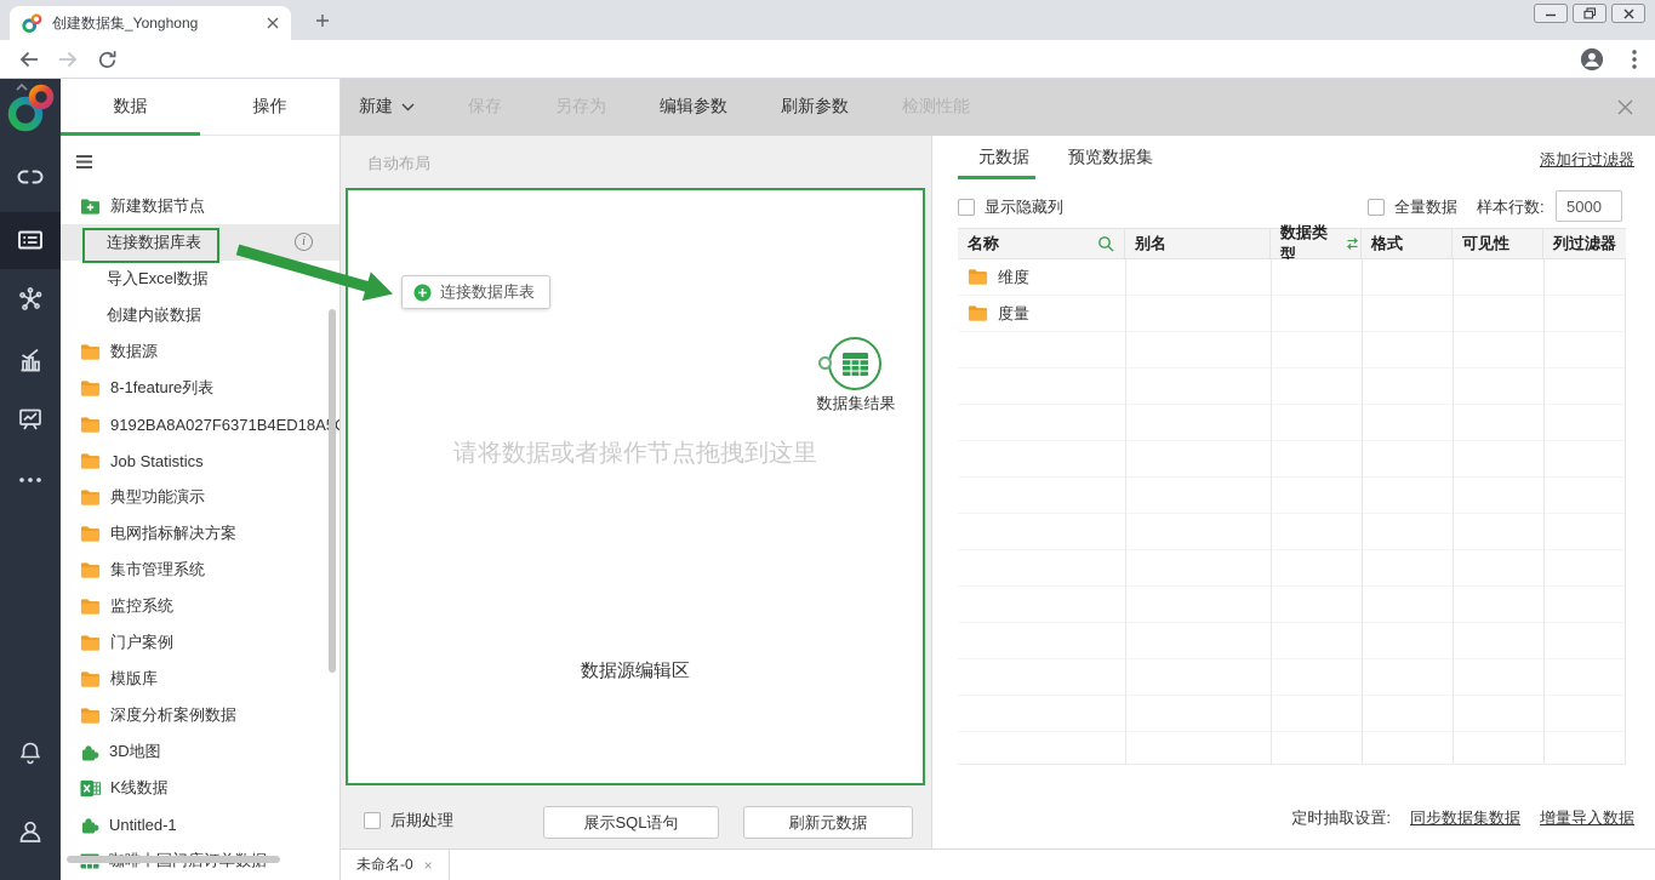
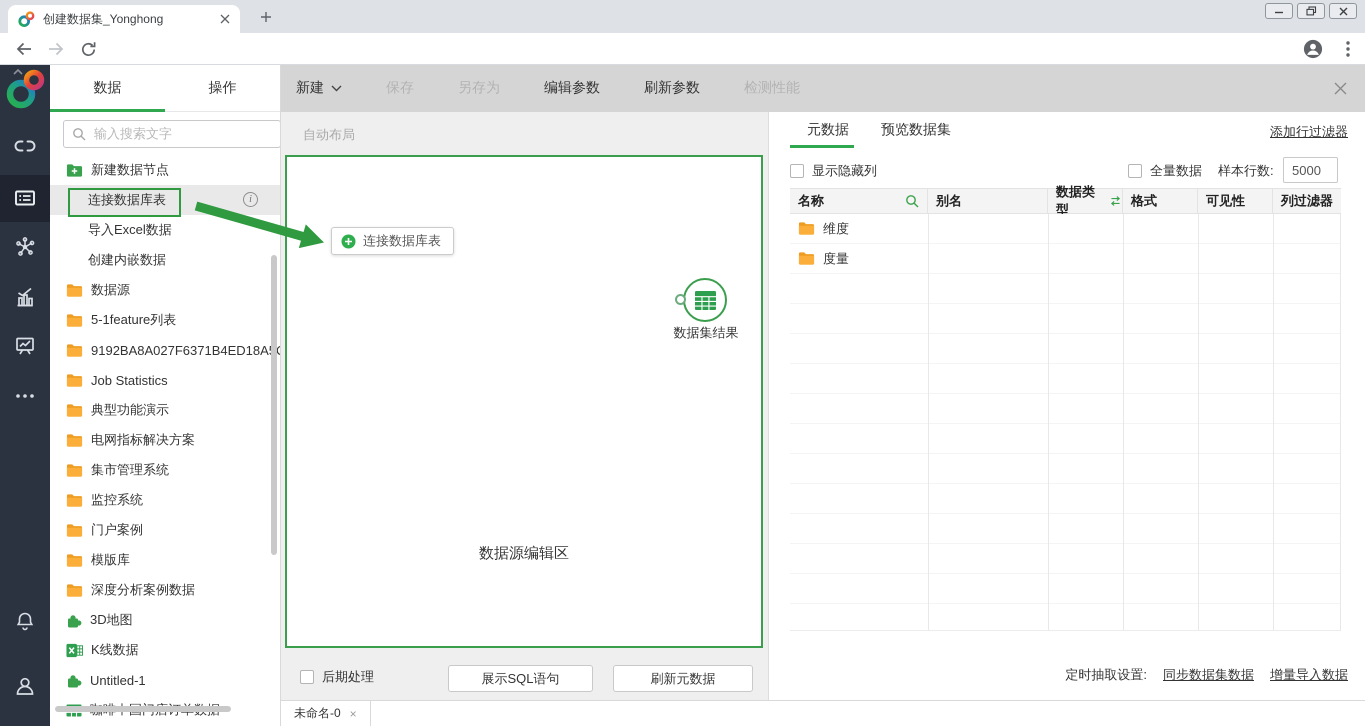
  创建数据集_Yonghong
  数据
  操作
+ 输入搜索文字
  新建数据节点
  连接数据库表
  i
  导入Excel数据
  创建内嵌数据
  数据源
- 8-1feature列表
+ 5-1feature列表
  9192BA8A027F6371B4ED18A
  Job Statistics
  典型功能演示
  电网指标解决方案
  集市管理系统
  监控系统
  门户案例
  模版库
  深度分析案例数据
  3D地图
  K线数据
  Untitled-1
  新建
  保存
  另存为
  编辑参数
  刷新参数
  检测性能
  自动布局
  连接数据库表
  数据集结果
- 请将数据或者操作节点拖拽到这里
  数据源编辑区
  后期处理
  展示SQL语句
  刷新元数据
  未命名-0
  ×
  元数据
  预览数据集
  添加行过滤器
  显示隐藏列
  全量数据
  样本行数:
  5000
  名称
  别名
  数据类型
  格式
  可见性
  列过滤器
  维度
  度量
  定时抽取设置:
  同步数据集数据
  增量导入数据
